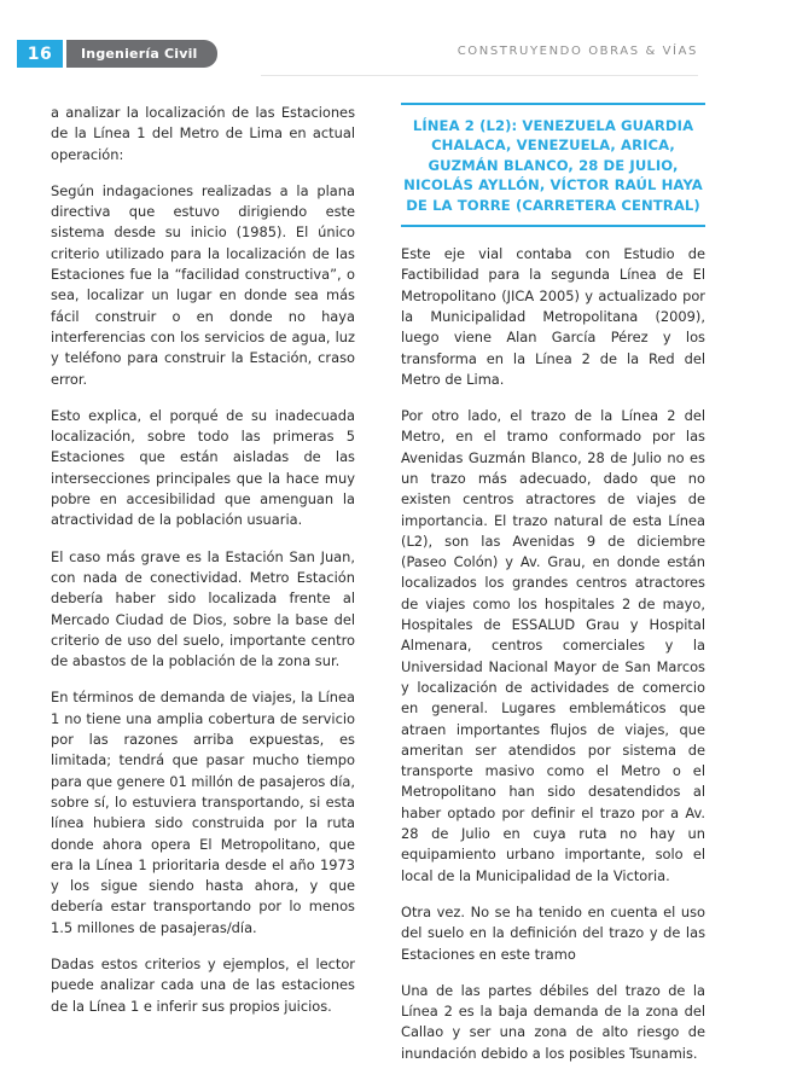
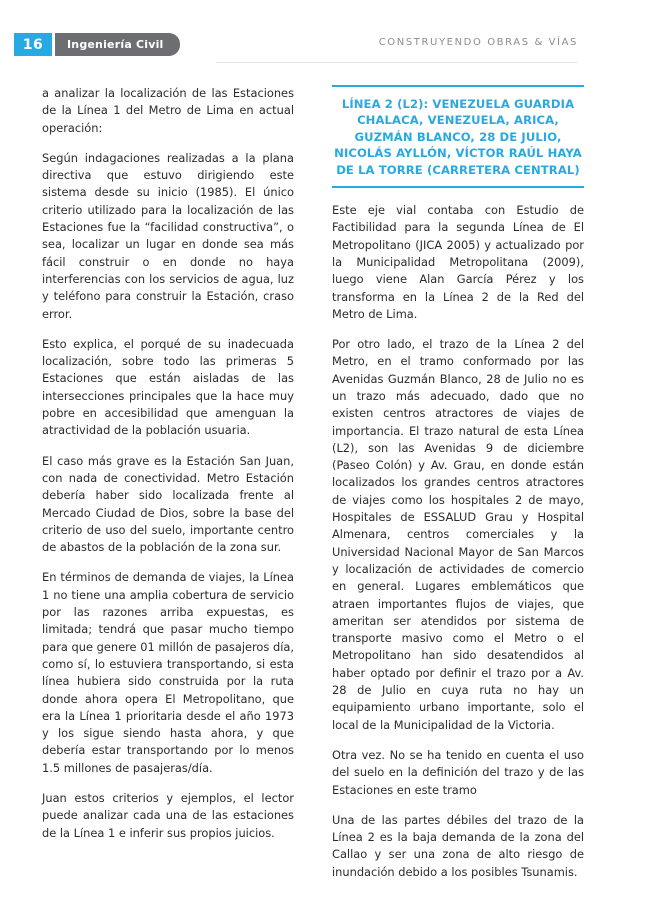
  16
  Ingeniería Civil
  CONSTRUYENDO OBRAS & VÍAS
  a analizar la localización de las Estaciones de la Línea 1 del Metro de Lima en actual operación:
  Según indagaciones realizadas a la plana directiva que estuvo dirigiendo este sistema desde su inicio (1985). El único criterio utilizado para la localización de las Estaciones fue la “facilidad constructiva”, o sea, localizar un lugar en donde sea más fácil construir o en donde no haya interferencias con los servicios de agua, luz y teléfono para construir la Estación, craso error.
  Esto explica, el porqué de su inadecuada localización, sobre todo las primeras 5 Estaciones que están aisladas de las intersecciones principales que la hace muy pobre en accesibilidad que amenguan la atractividad de la población usuaria.
  El caso más grave es la Estación San Juan, con nada de conectividad. Metro Estación debería haber sido localizada frente al Mercado Ciudad de Dios, sobre la base del criterio de uso del suelo, importante centro de abastos de la población de la zona sur.
- En términos de demanda de viajes, la Línea 1 no tiene una amplia cobertura de servicio por las razones arriba expuestas, es limitada; tendrá que pasar mucho tiempo para que genere 01 millón de pasajeros día, sobre sí, lo estuviera transportando, si esta línea hubiera sido construida por la ruta donde ahora opera El Metropolitano, que era la Línea 1 prioritaria desde el año 1973 y los sigue siendo hasta ahora, y que debería estar transportando por lo menos 1.5 millones de pasajeras/día.
+ En términos de demanda de viajes, la Línea 1 no tiene una amplia cobertura de servicio por las razones arriba expuestas, es limitada; tendrá que pasar mucho tiempo para que genere 01 millón de pasajeros día, como sí, lo estuviera transportando, si esta línea hubiera sido construida por la ruta donde ahora opera El Metropolitano, que era la Línea 1 prioritaria desde el año 1973 y los sigue siendo hasta ahora, y que debería estar transportando por lo menos 1.5 millones de pasajeras/día.
- Dadas estos criterios y ejemplos, el lector puede analizar cada una de las estaciones de la Línea 1 e inferir sus propios juicios.
+ Juan estos criterios y ejemplos, el lector puede analizar cada una de las estaciones de la Línea 1 e inferir sus propios juicios.
  LÍNEA 2 (L2): VENEZUELA GUARDIA CHALACA, VENEZUELA, ARICA, GUZMÁN BLANCO, 28 DE JULIO, NICOLÁS AYLLÓN, VÍCTOR RAÚL HAYA DE LA TORRE (CARRETERA CENTRAL)
  Este eje vial contaba con Estudio de Factibilidad para la segunda Línea de El Metropolitano (JICA 2005) y actualizado por la Municipalidad Metropolitana (2009), luego viene Alan García Pérez y los transforma en la Línea 2 de la Red del Metro de Lima.
  Por otro lado, el trazo de la Línea 2 del Metro, en el tramo conformado por las Avenidas Guzmán Blanco, 28 de Julio no es un trazo más adecuado, dado que no existen centros atractores de viajes de importancia. El trazo natural de esta Línea (L2), son las Avenidas 9 de diciembre (Paseo Colón) y Av. Grau, en donde están localizados los grandes centros atractores de viajes como los hospitales 2 de mayo, Hospitales de ESSALUD Grau y Hospital Almenara, centros comerciales y la Universidad Nacional Mayor de San Marcos y localización de actividades de comercio en general. Lugares emblemáticos que atraen importantes flujos de viajes, que ameritan ser atendidos por sistema de transporte masivo como el Metro o el Metropolitano han sido desatendidos al haber optado por definir el trazo por a Av. 28 de Julio en cuya ruta no hay un equipamiento urbano importante, solo el local de la Municipalidad de la Victoria.
  Otra vez. No se ha tenido en cuenta el uso del suelo en la definición del trazo y de las Estaciones en este tramo
  Una de las partes débiles del trazo de la Línea 2 es la baja demanda de la zona del Callao y ser una zona de alto riesgo de inundación debido a los posibles Tsunamis.
